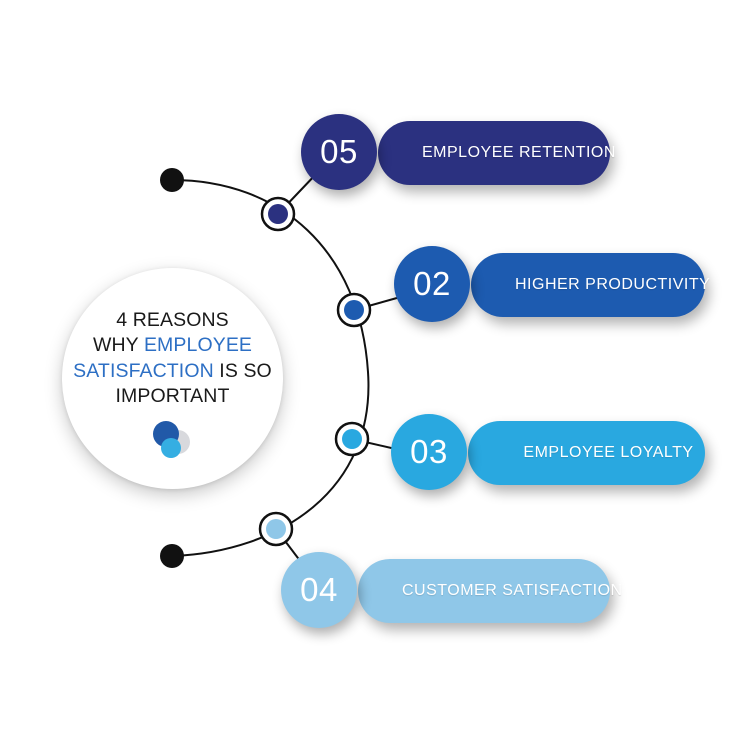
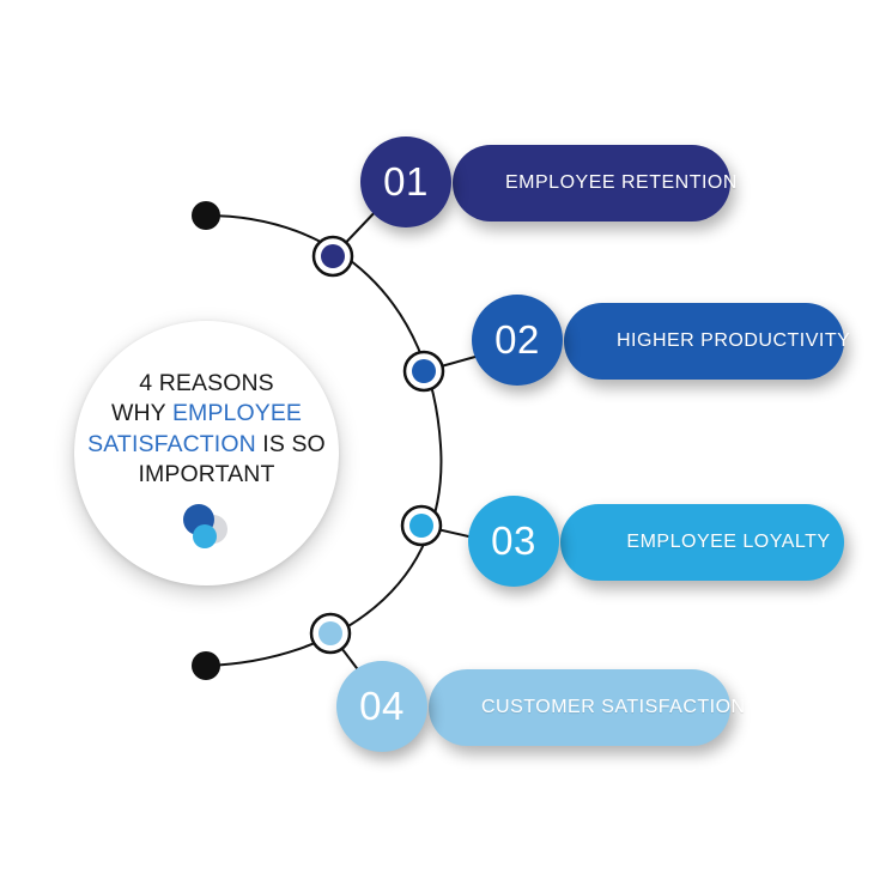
  4 REASONS
  WHY EMPLOYEE
  SATISFACTION IS SO
  IMPORTANT
  EMPLOYEE RETENTION
- 05
+ 01
  HIGHER PRODUCTIVITY
  02
  EMPLOYEE LOYALTY
  03
  CUSTOMER SATISFACTION
  04
